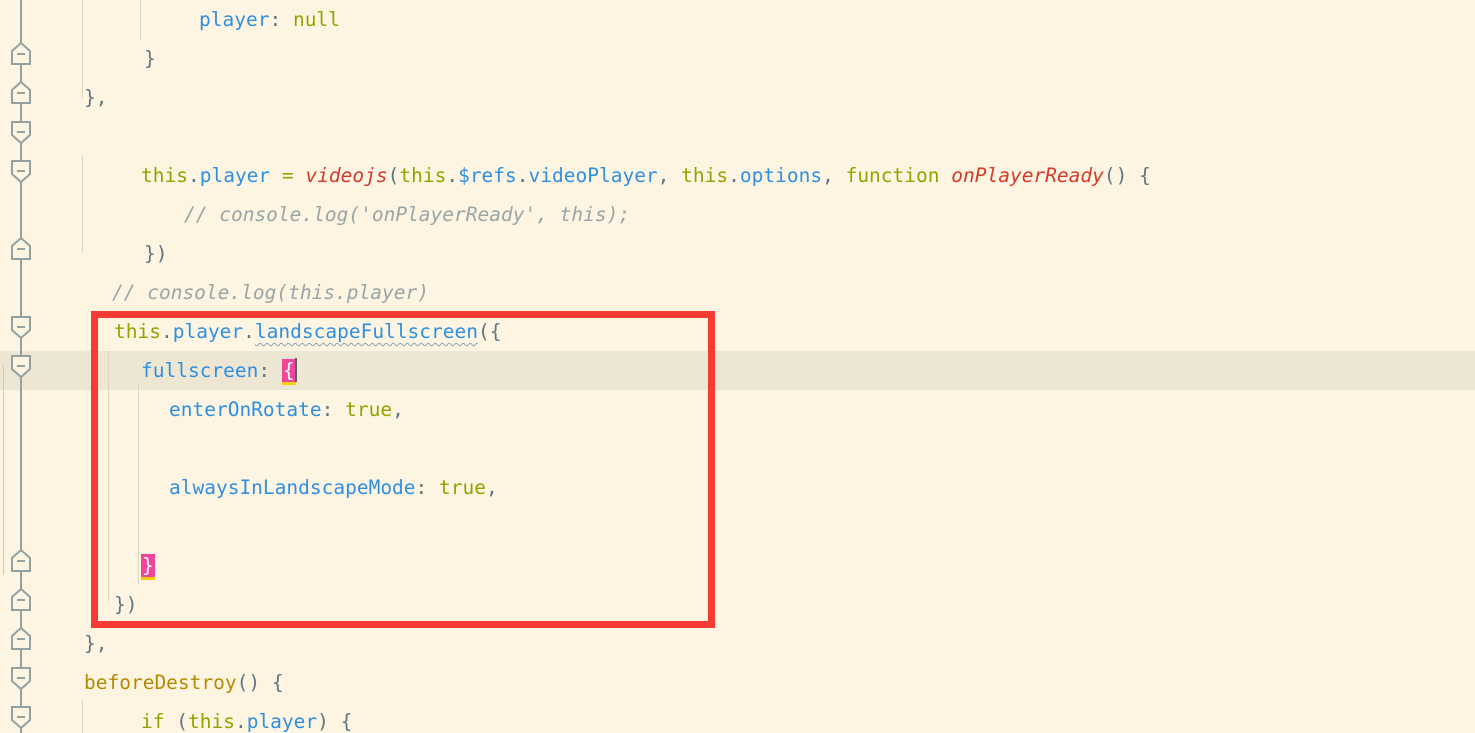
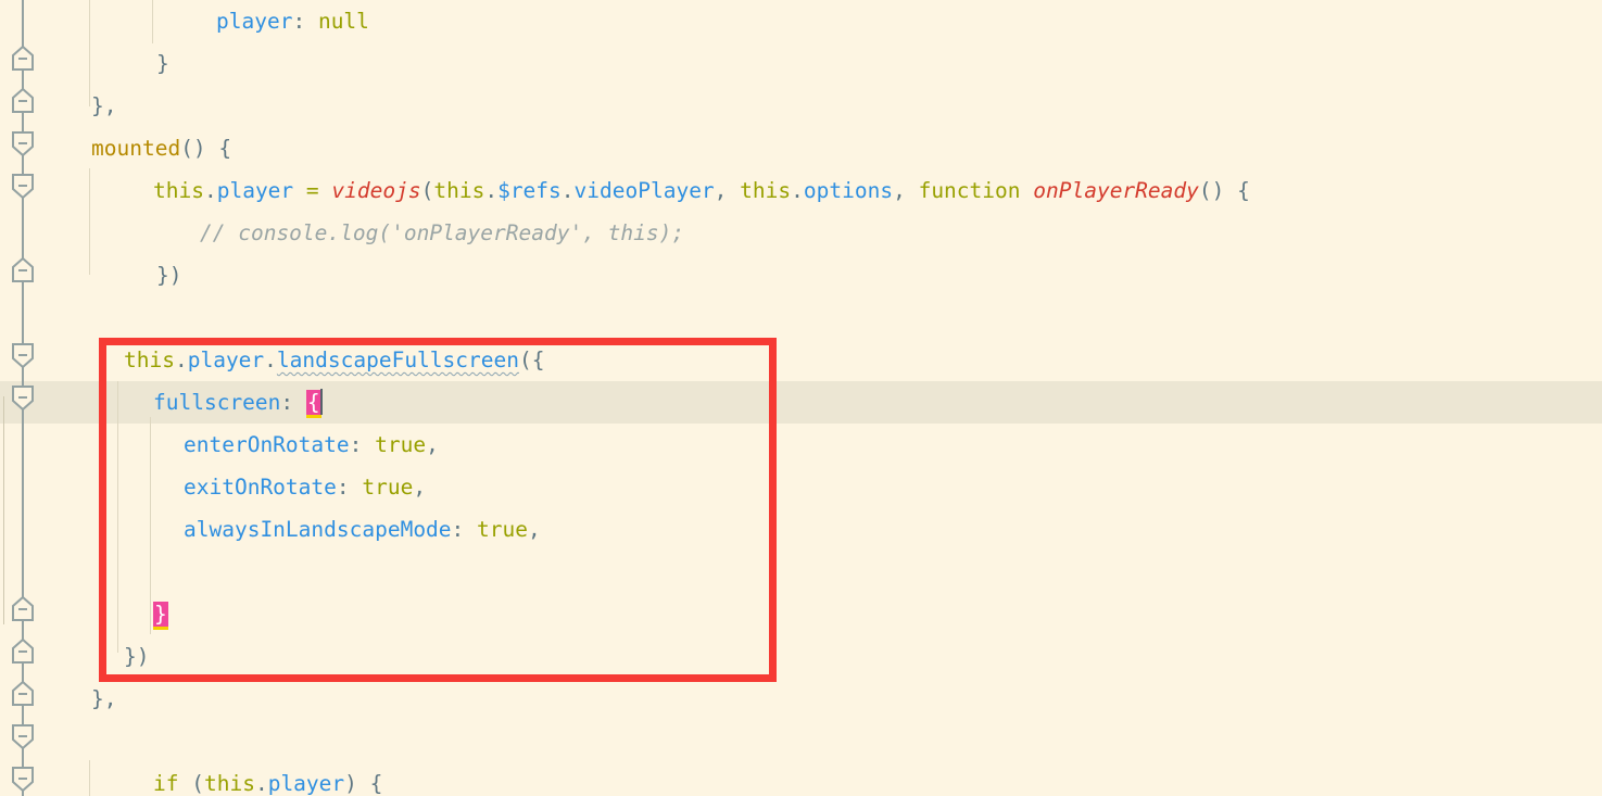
  player: null
  }
  },
+ mounted() {
  this.player = videojs(this.$refs.videoPlayer, this.options, function onPlayerReady() {
  // console.log('onPlayerReady', this);
  })
- // console.log(this.player)
  this.player.landscapeFullscreen({
  fullscreen: {
  enterOnRotate: true,
+ exitOnRotate: true,
  alwaysInLandscapeMode: true,
  }
  })
  },
- beforeDestroy() {
  if (this.player) {
